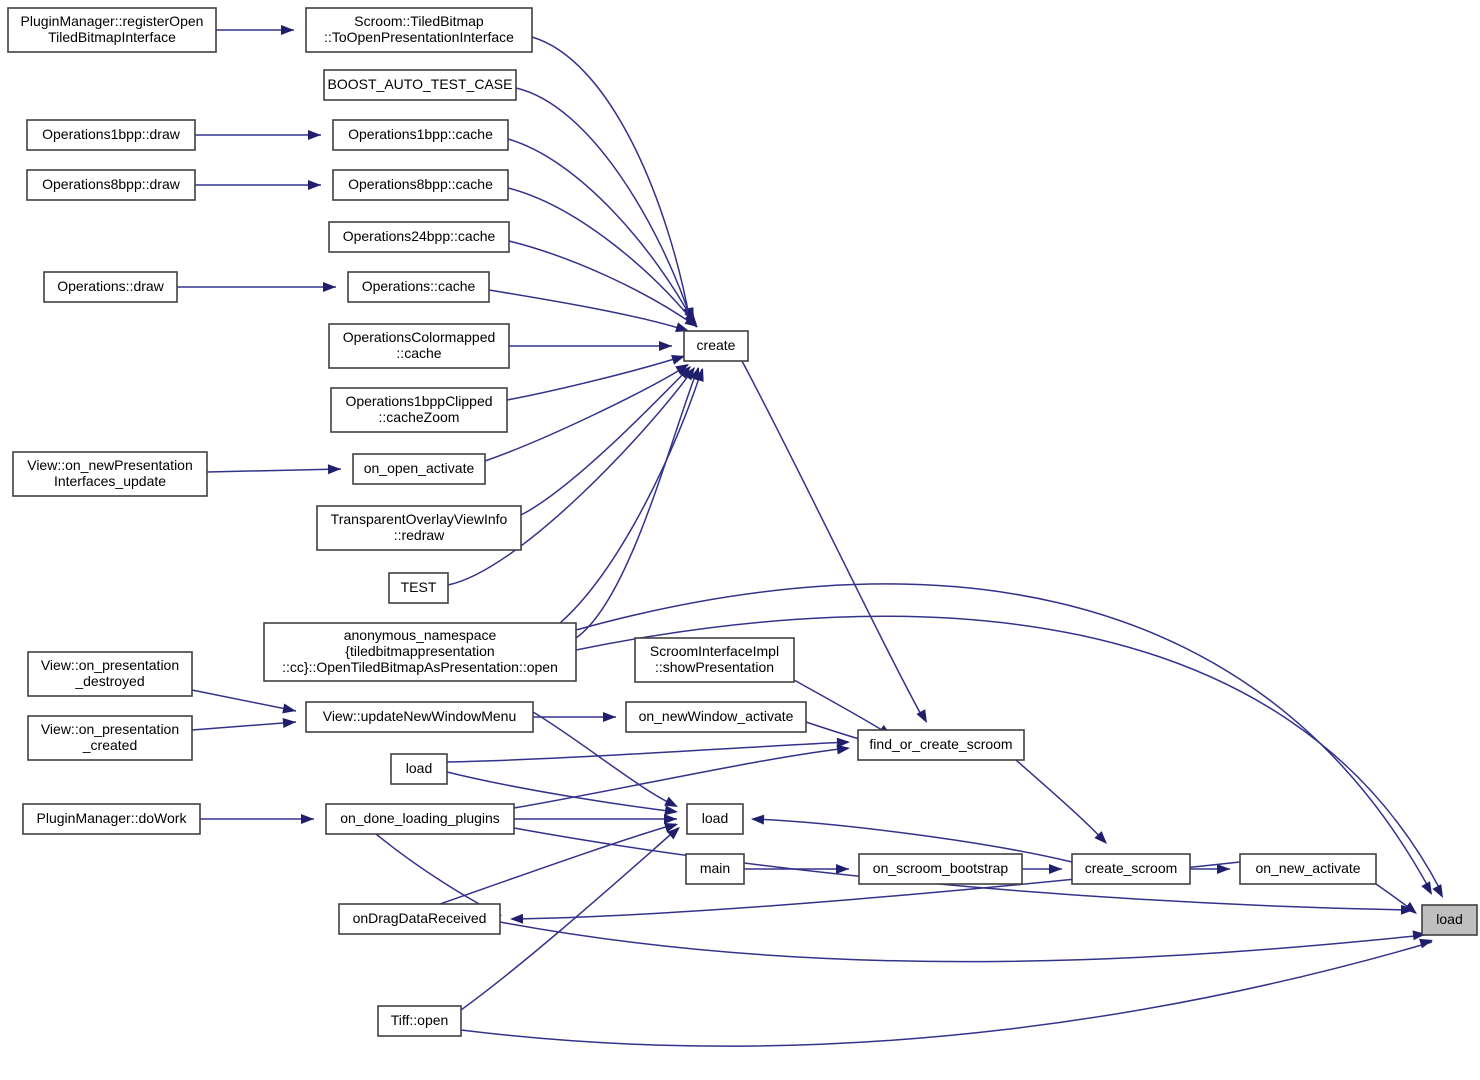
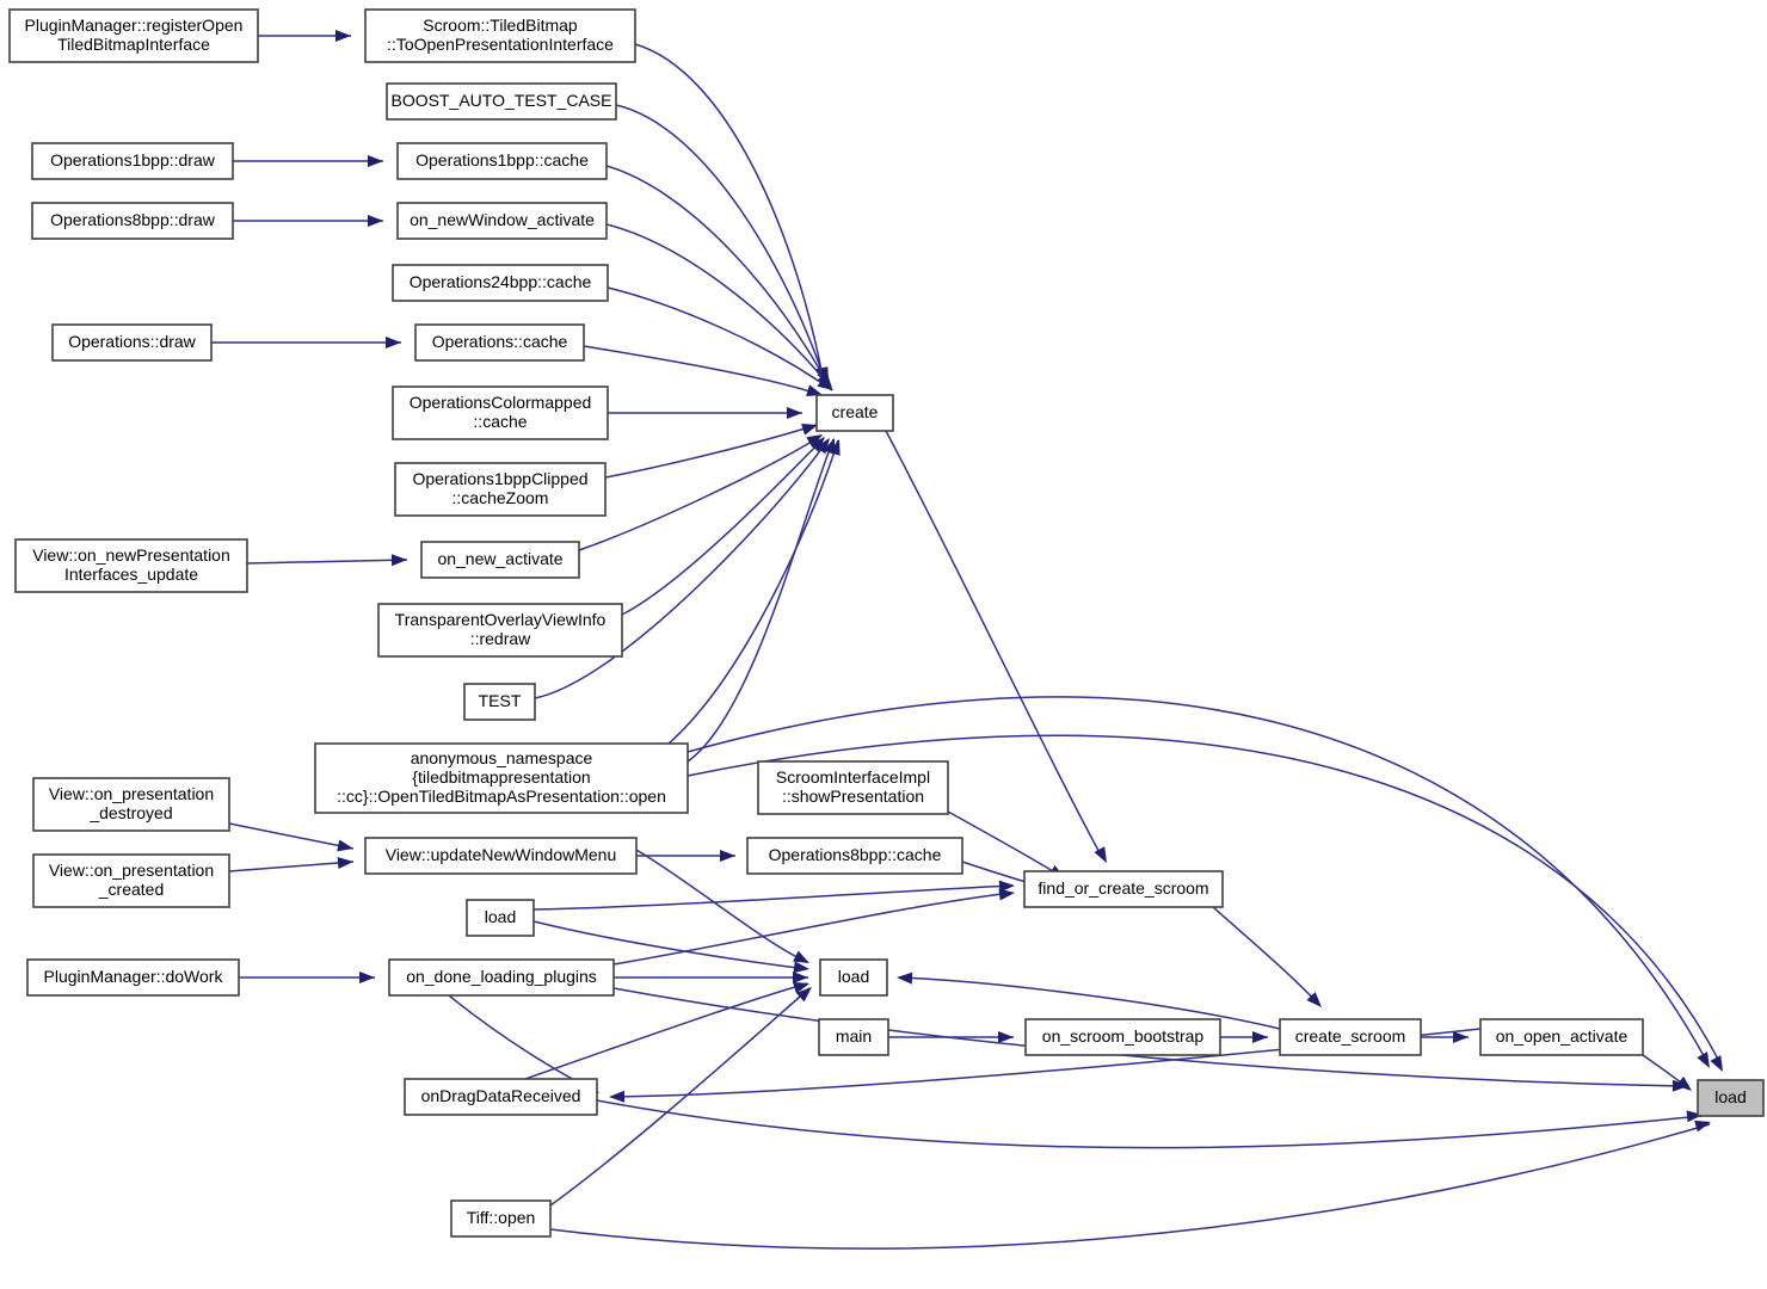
  PluginManager::registerOpen TiledBitmapInterface
  Scroom::TiledBitmap ::ToOpenPresentationInterface
  BOOST_AUTO_TEST_CASE
  Operations1bpp::draw
  Operations1bpp::cache
  Operations8bpp::draw
- Operations8bpp::cache
+ on_newWindow_activate
  Operations24bpp::cache
  Operations::draw
  Operations::cache
  OperationsColormapped ::cache
  Operations1bppClipped ::cacheZoom
  View::on_newPresentation Interfaces_update
- on_open_activate
+ on_new_activate
  TransparentOverlayViewInfo ::redraw
  TEST
  anonymous_namespace {tiledbitmappresentation ::cc}::OpenTiledBitmapAsPresentation::open
  create
  View::on_presentation _destroyed
  View::on_presentation _created
  View::updateNewWindowMenu
  ScroomInterfaceImpl ::showPresentation
- on_newWindow_activate
+ Operations8bpp::cache
  find_or_create_scroom
  load
  PluginManager::doWork
  on_done_loading_plugins
  load
  main
  on_scroom_bootstrap
  create_scroom
- on_new_activate
+ on_open_activate
  onDragDataReceived
  Tiff::open
  load
